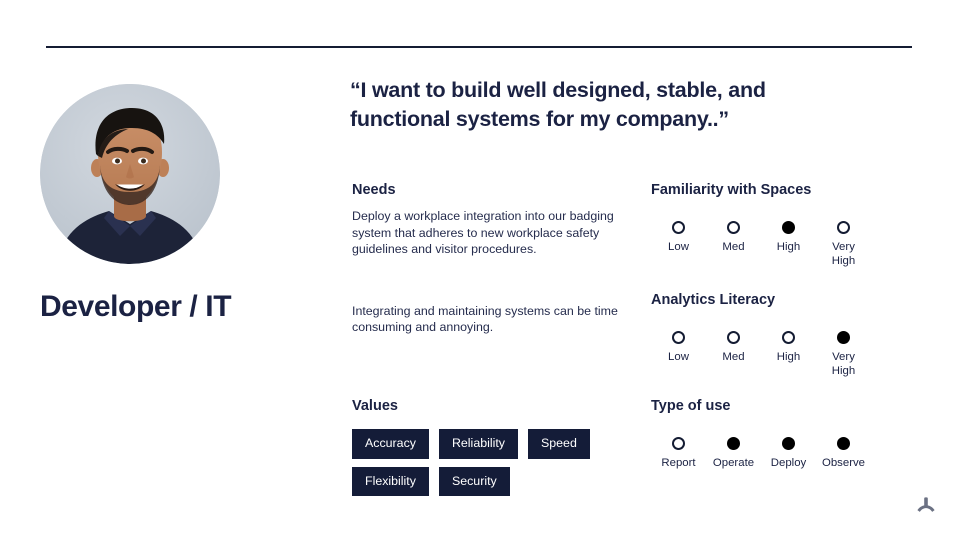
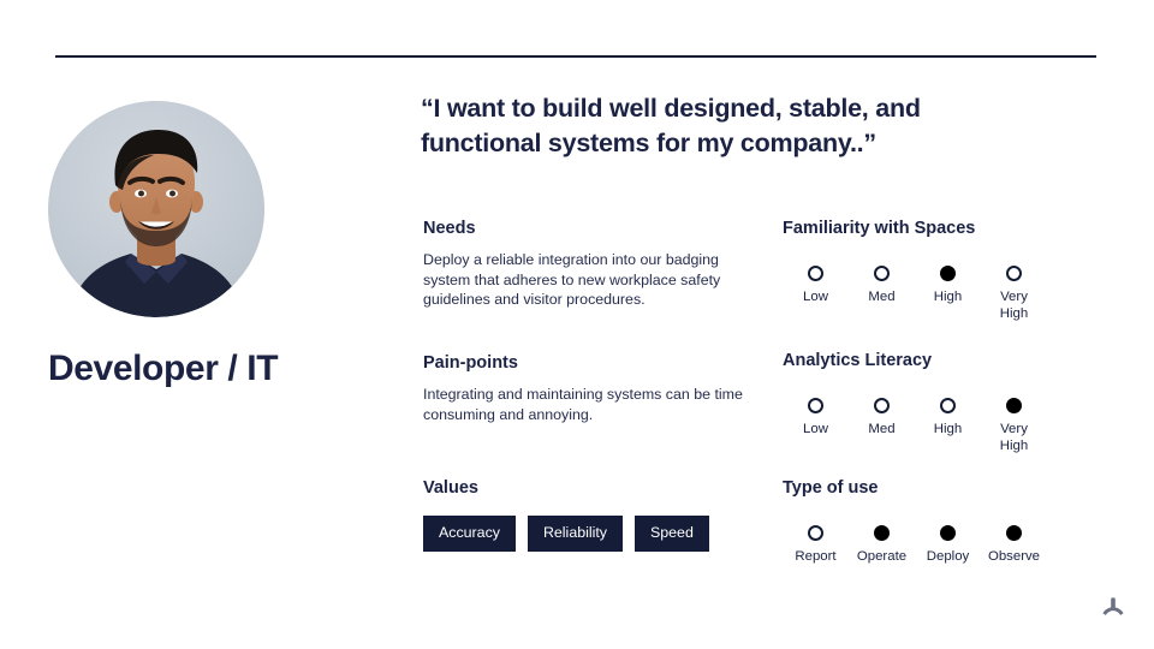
  Developer / IT
  “I want to build well designed, stable, and functional systems for my company..”
  Needs
- Deploy a workplace integration into our badging system that adheres to new workplace safety guidelines and visitor procedures.
+ Deploy a reliable integration into our badging system that adheres to new workplace safety guidelines and visitor procedures.
+ Pain-points
  Integrating and maintaining systems can be time consuming and annoying.
  Values
  Accuracy
  Reliability
  Speed
- Flexibility
- Security
  Familiarity with Spaces
  Low
  Med
  High
  Very
  High
  Analytics Literacy
  Low
  Med
  High
  Very
  High
  Type of use
  Report
  Operate
  Deploy
  Observe
